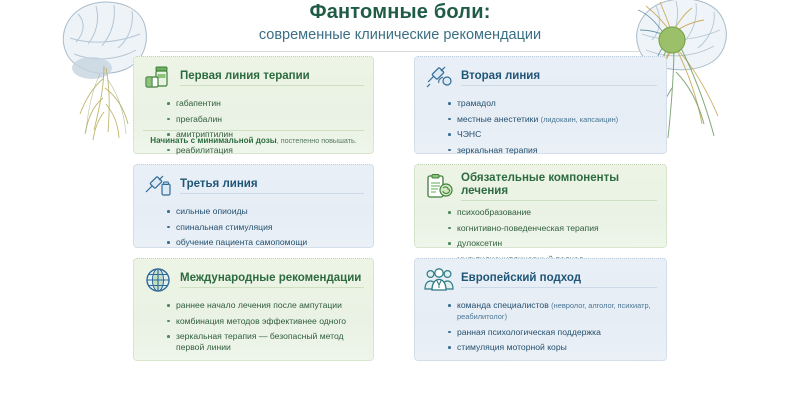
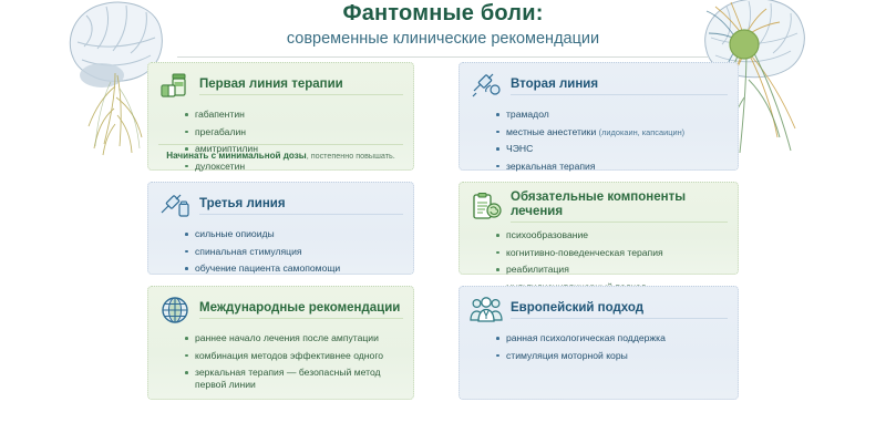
  Фантомные боли:
  современные клинические рекомендации
  Первая линия терапии
  габапентин
  прегабалин
  амитриптилин
- реабилитация
+ дулоксетин
  Начинать с минимальной дозы, постепенно повышать.
  Вторая линия
  трамадол
  местные анестетики (лидокаин, капсаицин)
  ЧЭНС
  зеркальная терапия
  Третья линия
  сильные опиоиды
  спинальная стимуляция
  обучение пациента самопомощи
  Обязательные компоненты лечения
  психообразование
  когнитивно-поведенческая терапия
- дулоксетин
+ реабилитация
  Международные рекомендации
  раннее начало лечения после ампутации
  комбинация методов эффективнее одного
  зеркальная терапия — безопасный метод первой линии
  Европейский подход
- команда специалистов (невролог, алголог, психиатр, реабилитолог)
  ранная психологическая поддержка
  стимуляция моторной коры
